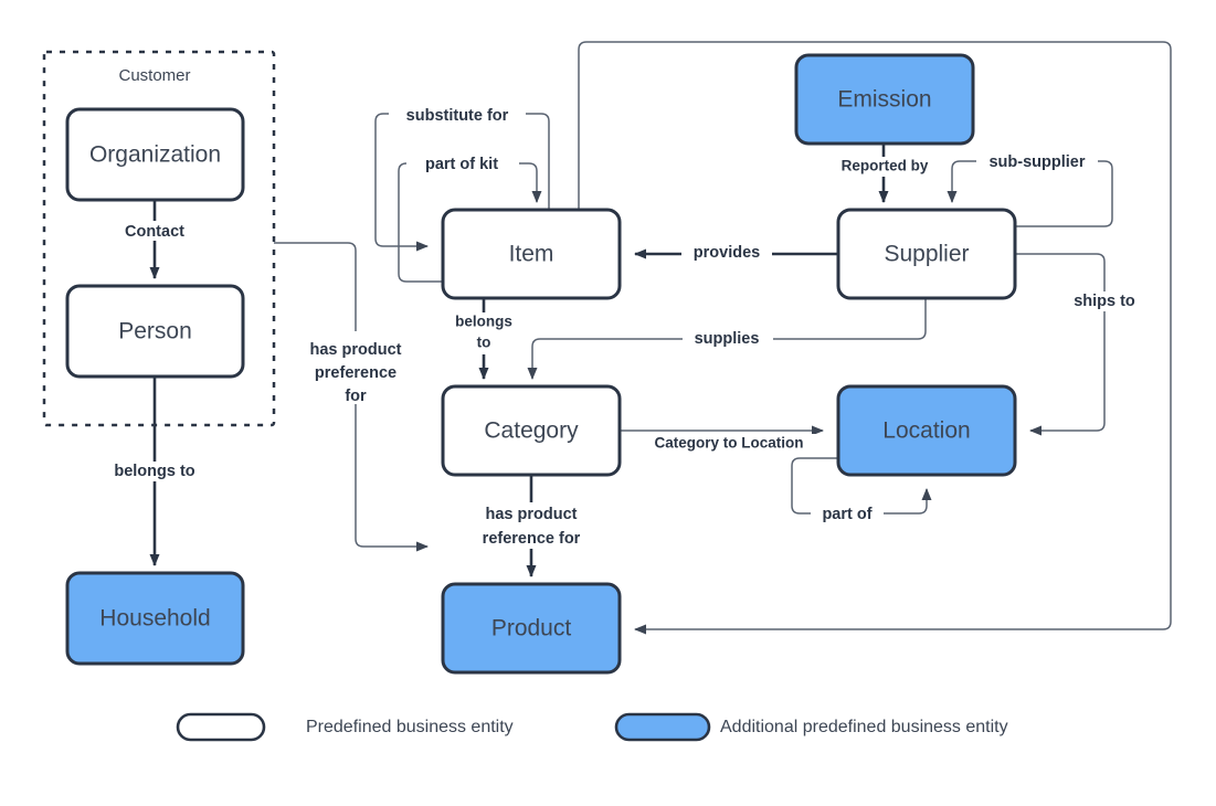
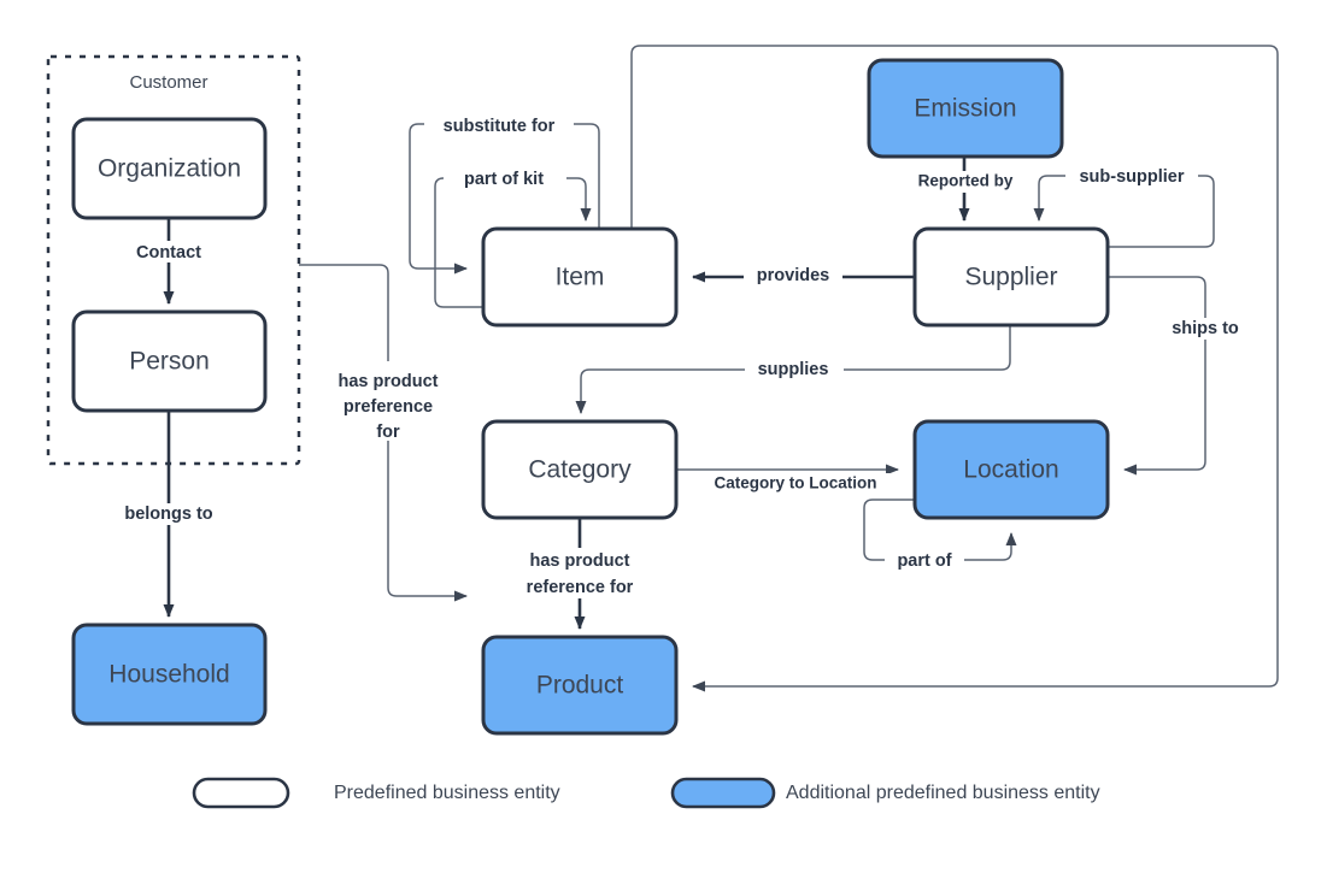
  Customer
  Contact
  belongs to
  has product
  preference
  for
  substitute for
  part of kit
- belongs
- to
  provides
  sub-supplier
  Reported by
  supplies
  ships to
  Category to Location
  part of
  has product
  reference for
  Organization
  Person
  Household
  Item
  Category
  Product
  Emission
  Supplier
  Location
  Predefined business entity
  Additional predefined business entity
